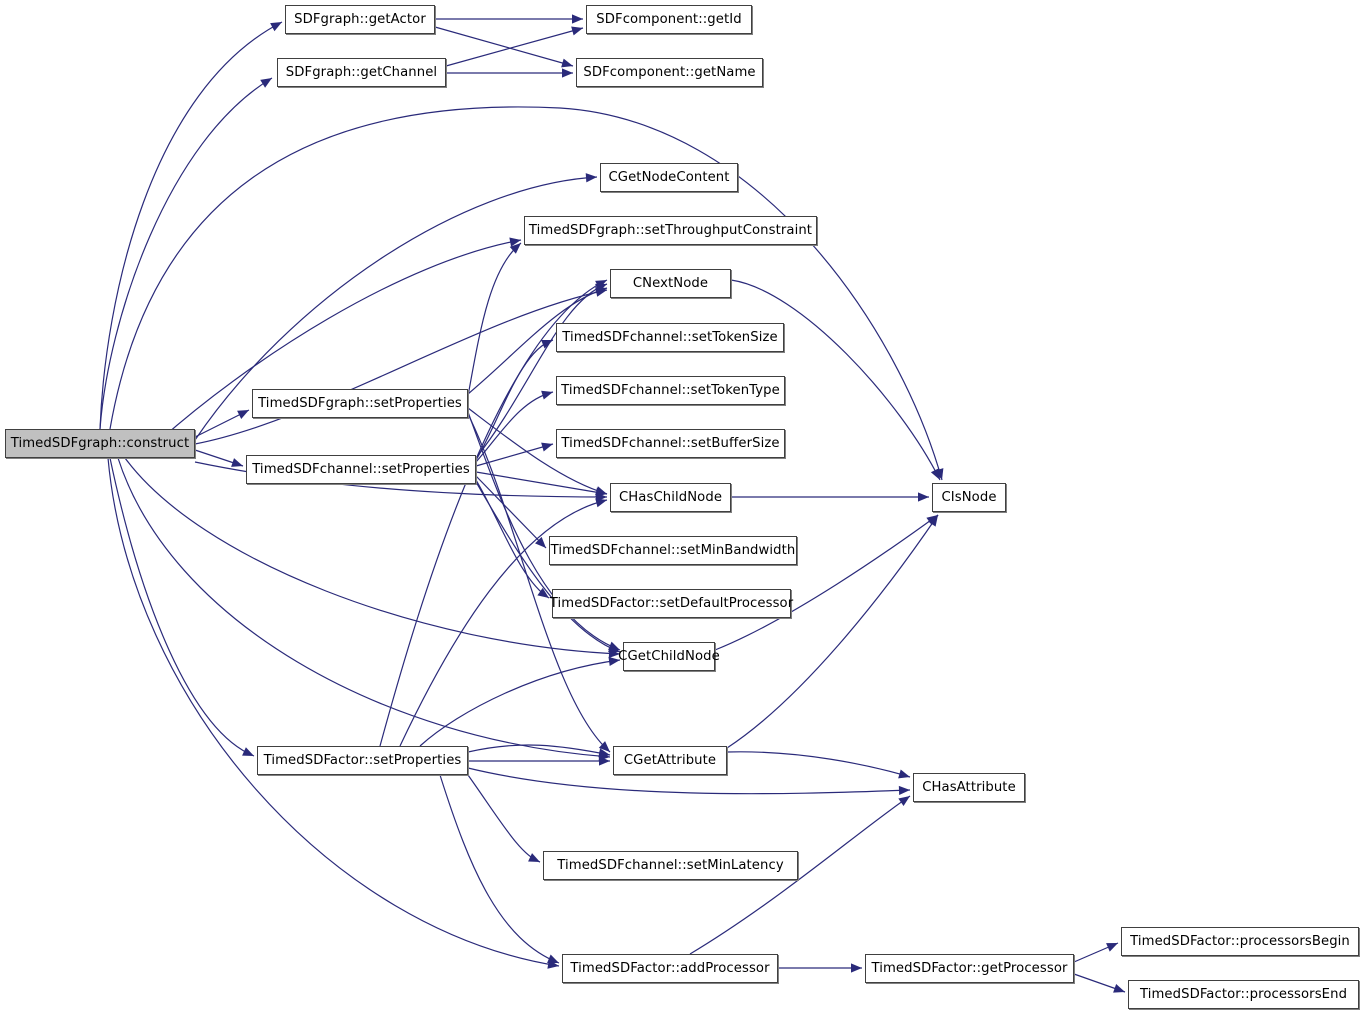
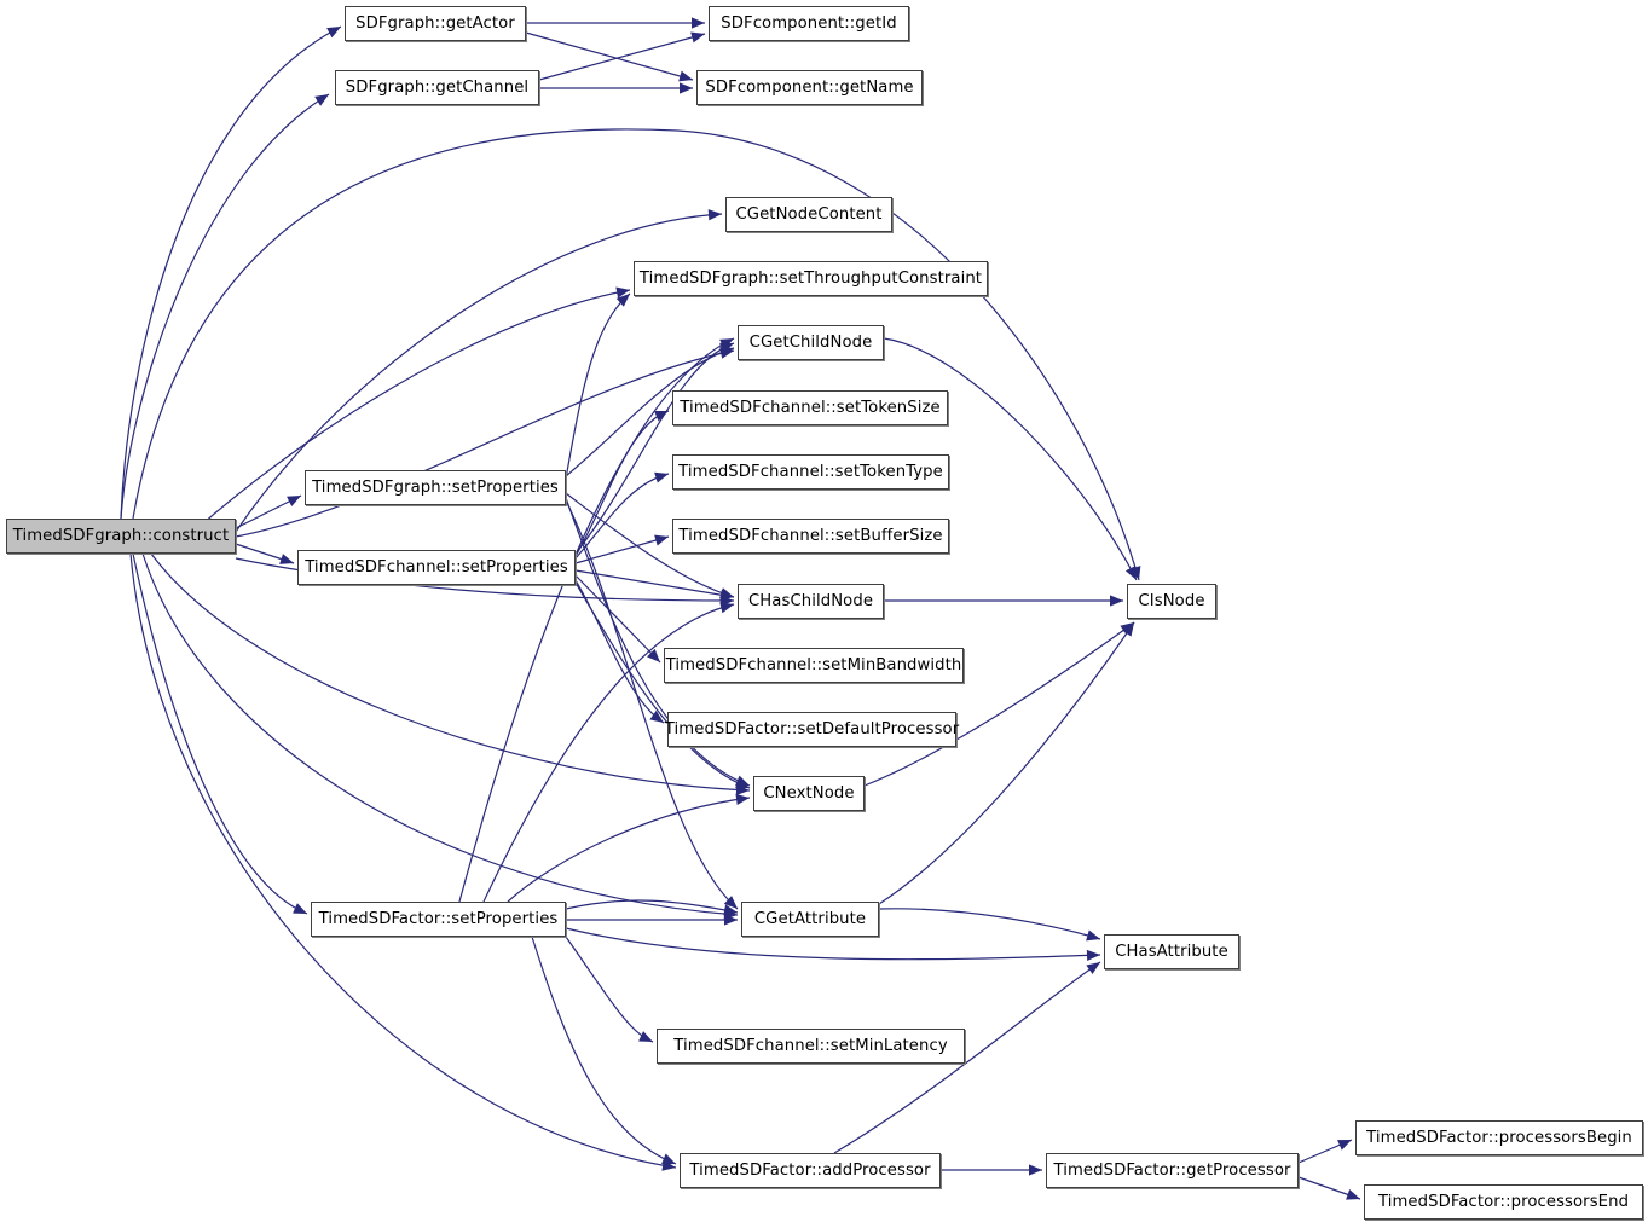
  SDFgraph::getActor
  SDFcomponent::getId
  SDFgraph::getChannel
  SDFcomponent::getName
  CGetNodeContent
  TimedSDFgraph::setThroughputConstraint
- CNextNode
+ CGetChildNode
  TimedSDFchannel::setTokenSize
  TimedSDFchannel::setTokenType
  TimedSDFgraph::setProperties
  TimedSDFchannel::setBufferSize
  TimedSDFgraph::construct
  TimedSDFchannel::setProperties
  CHasChildNode
  CIsNode
  TimedSDFchannel::setMinBandwidth
  TimedSDFactor::setDefaultProcessor
- CGetChildNode
+ CNextNode
  TimedSDFactor::setProperties
  CGetAttribute
  CHasAttribute
  TimedSDFchannel::setMinLatency
  TimedSDFactor::addProcessor
  TimedSDFactor::getProcessor
  TimedSDFactor::processorsBegin
  TimedSDFactor::processorsEnd
